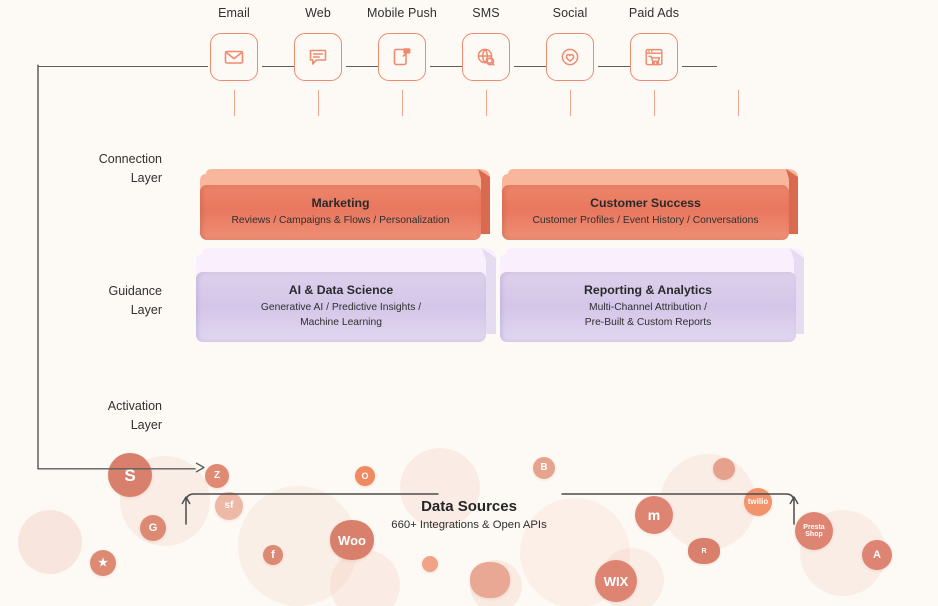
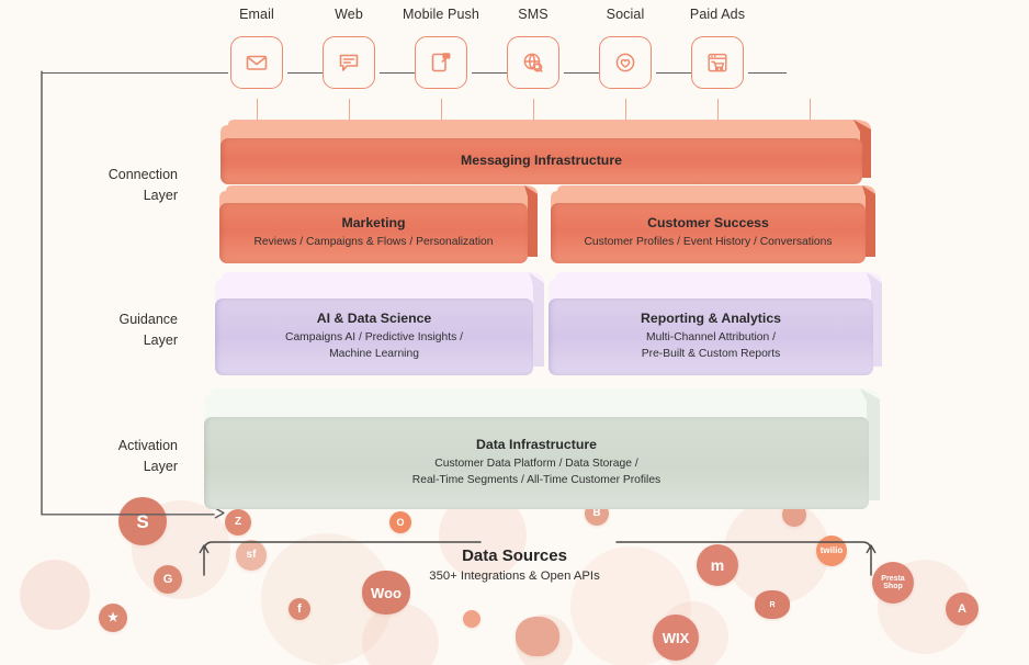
  S
  Z
  O
  B
  twilio
  sf
  G
  m
  Woo
  f
  WIX
  ★
  A
  Email
  Web
  Mobile Push
  SMS
  Social
  Paid Ads
  Connection
  Layer
  Guidance
  Layer
  Activation
  Layer
+ Data Infrastructure
+ Customer Data Platform / Data Storage /
+ Real-Time Segments / All-Time Customer Profiles
  AI & Data Science
- Generative AI / Predictive Insights /
+ Campaigns AI / Predictive Insights /
  Machine Learning
  Reporting & Analytics
  Multi-Channel Attribution /
  Pre-Built & Custom Reports
  Marketing
  Reviews / Campaigns & Flows / Personalization
  Customer Success
  Customer Profiles / Event History / Conversations
+ Messaging Infrastructure
  Data Sources
- 660+ Integrations & Open APIs
+ 350+ Integrations & Open APIs
